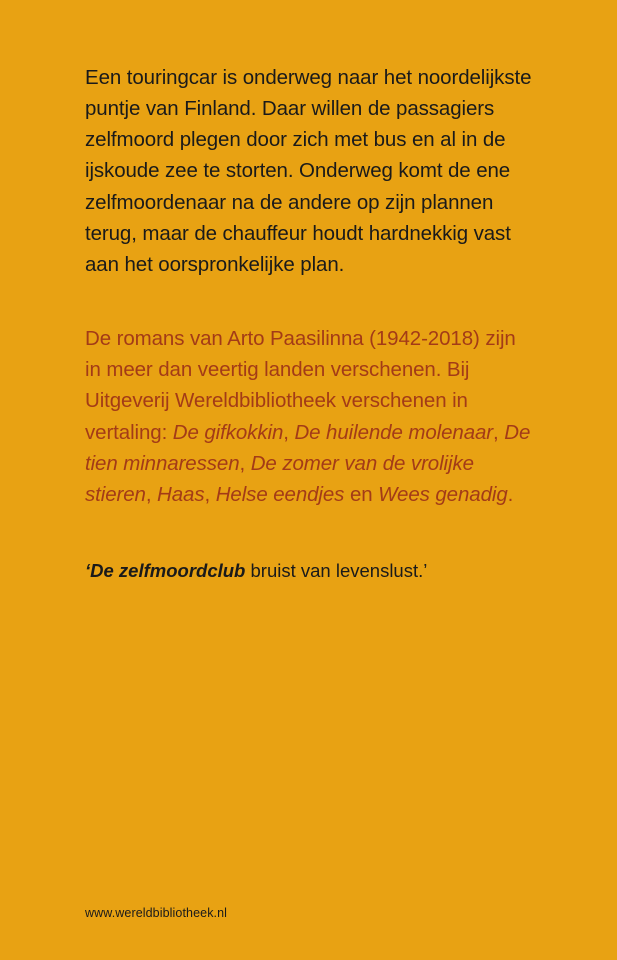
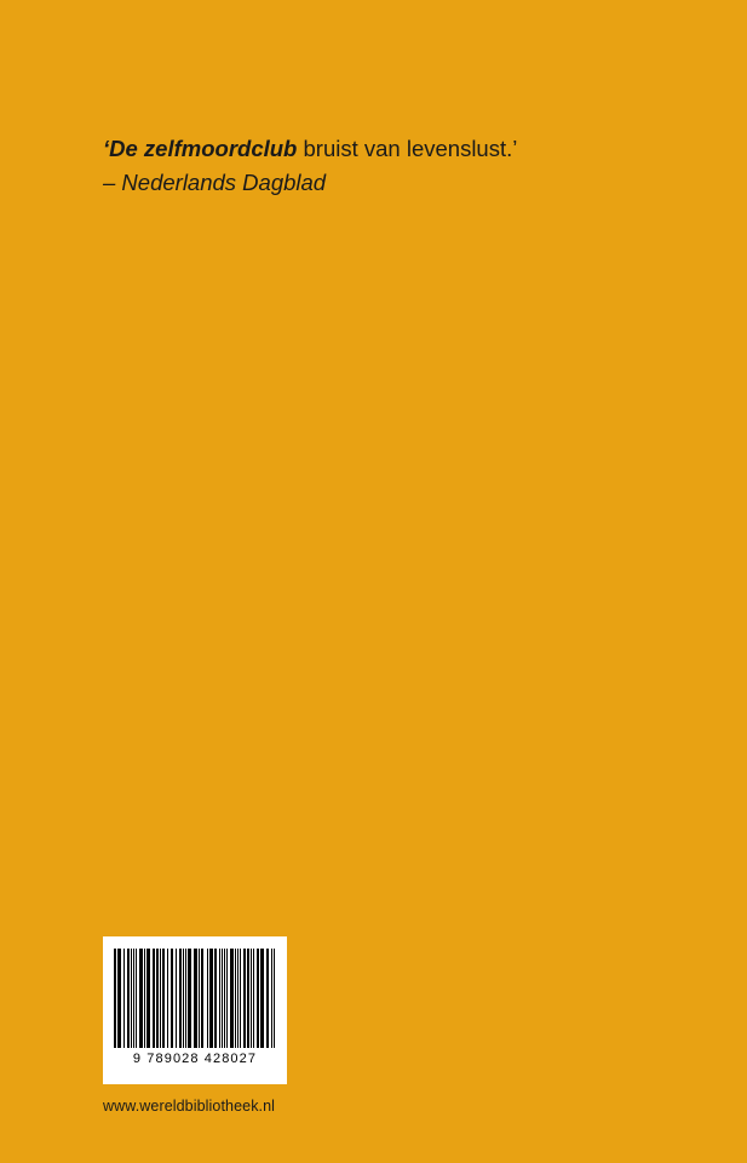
- Een touringcar is onderweg naar het noordelijkste puntje van Finland. Daar willen de passagiers zelfmoord plegen door zich met bus en al in de ijskoude zee te storten. Onderweg komt de ene zelfmoordenaar na de andere op zijn plannen terug, maar de chauffeur houdt hardnekkig vast aan het oorspronkelijke plan.
- De romans van Arto Paasilinna (1942-2018) zijn in meer dan veertig landen verschenen. Bij Uitgeverij Wereldbibliotheek verschenen in vertaling: De gifkokkin, De huilende molenaar, De tien minnaressen, De zomer van de vrolijke stieren, Haas, Helse eendjes en Wees genadig.
  ‘De zelfmoordclub bruist van levenslust.’
+ – Nederlands Dagblad
+ 9 789028 428027
  www.wereldbibliotheek.nl
